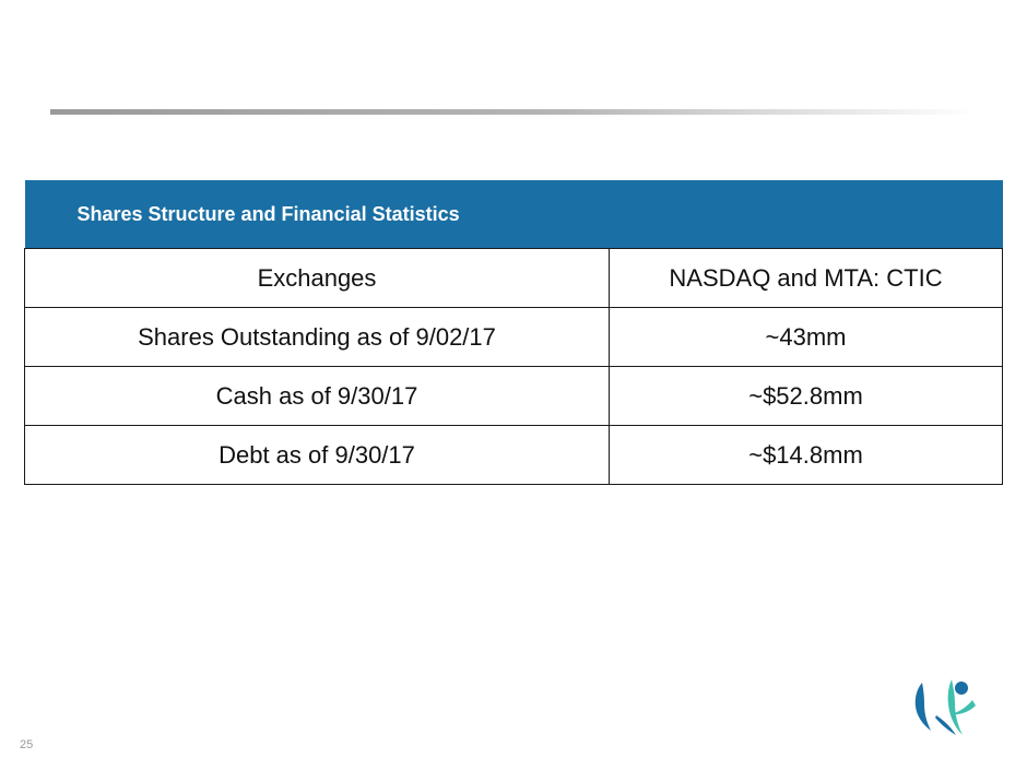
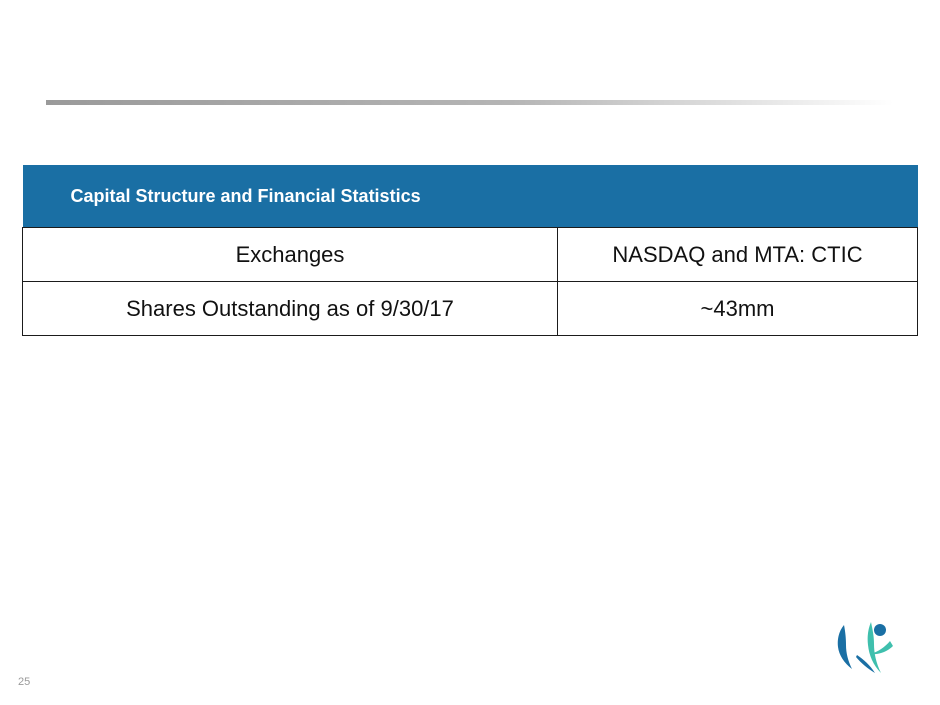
- Shares Structure and Financial Statistics
+ Capital Structure and Financial Statistics
  Exchanges	NASDAQ and MTA: CTIC
- Shares Outstanding as of 9/02/17	~43mm
+ Shares Outstanding as of 9/30/17	~43mm
- Cash as of 9/30/17	~$52.8mm
- Debt as of 9/30/17	~$14.8mm
  25
